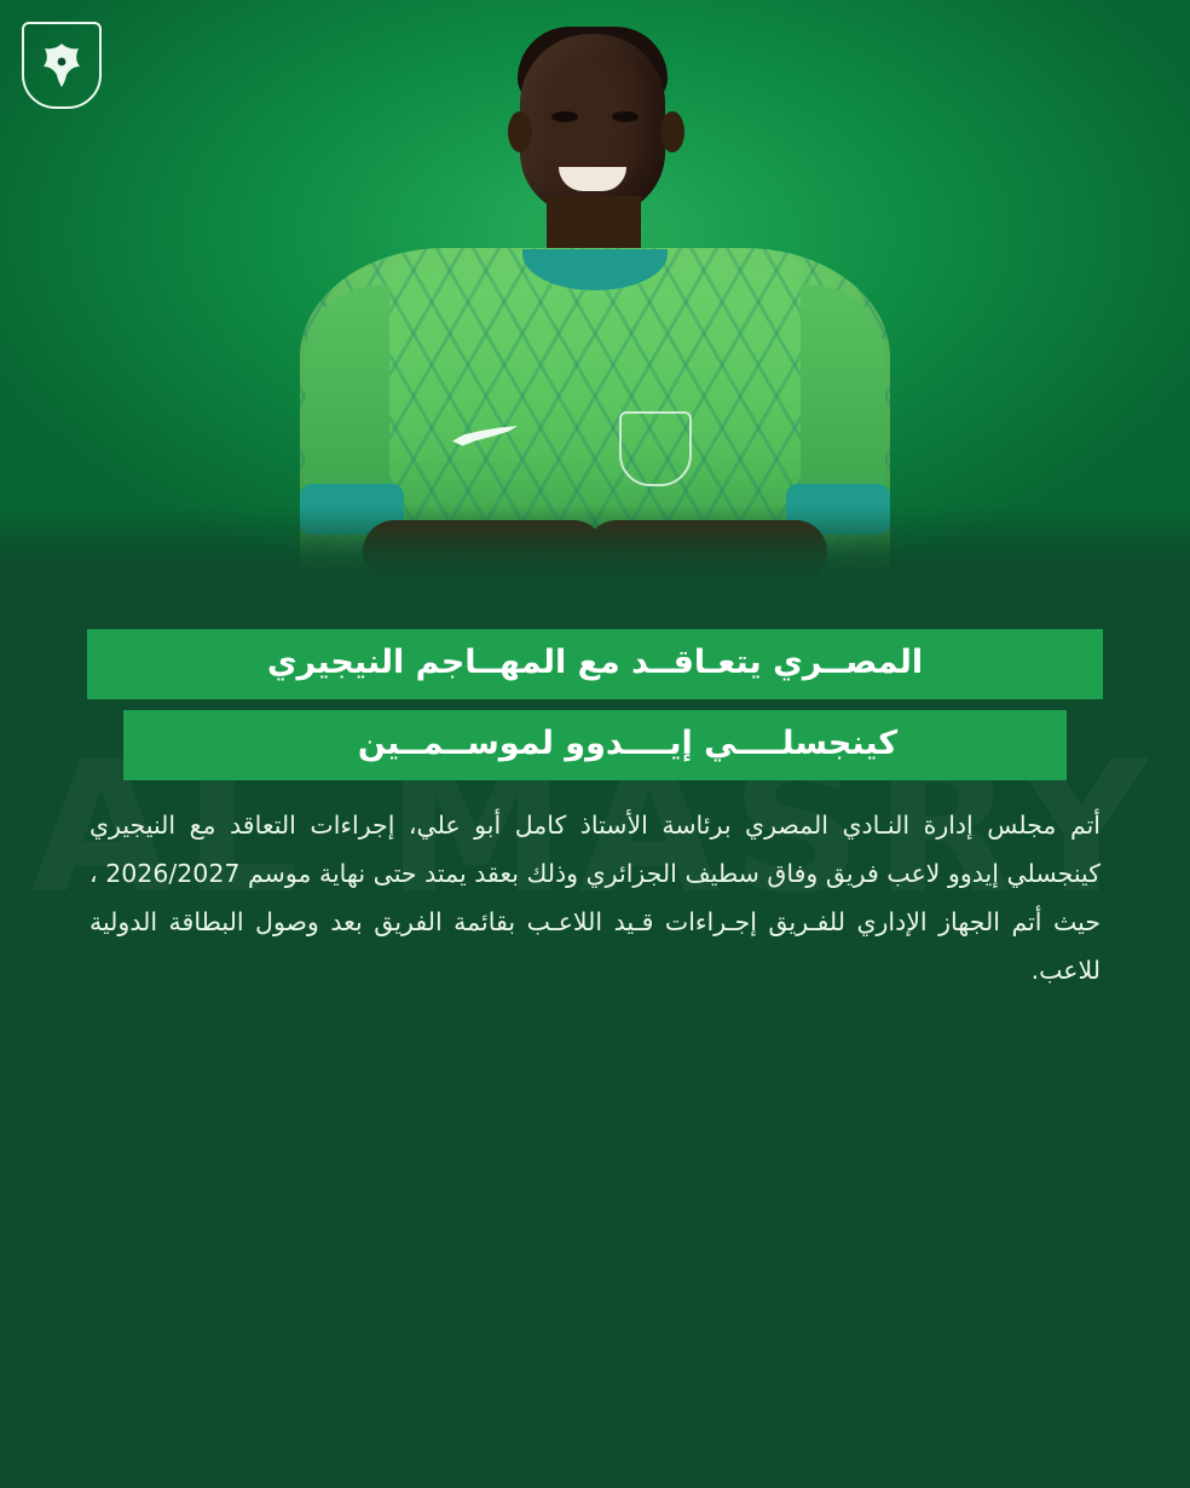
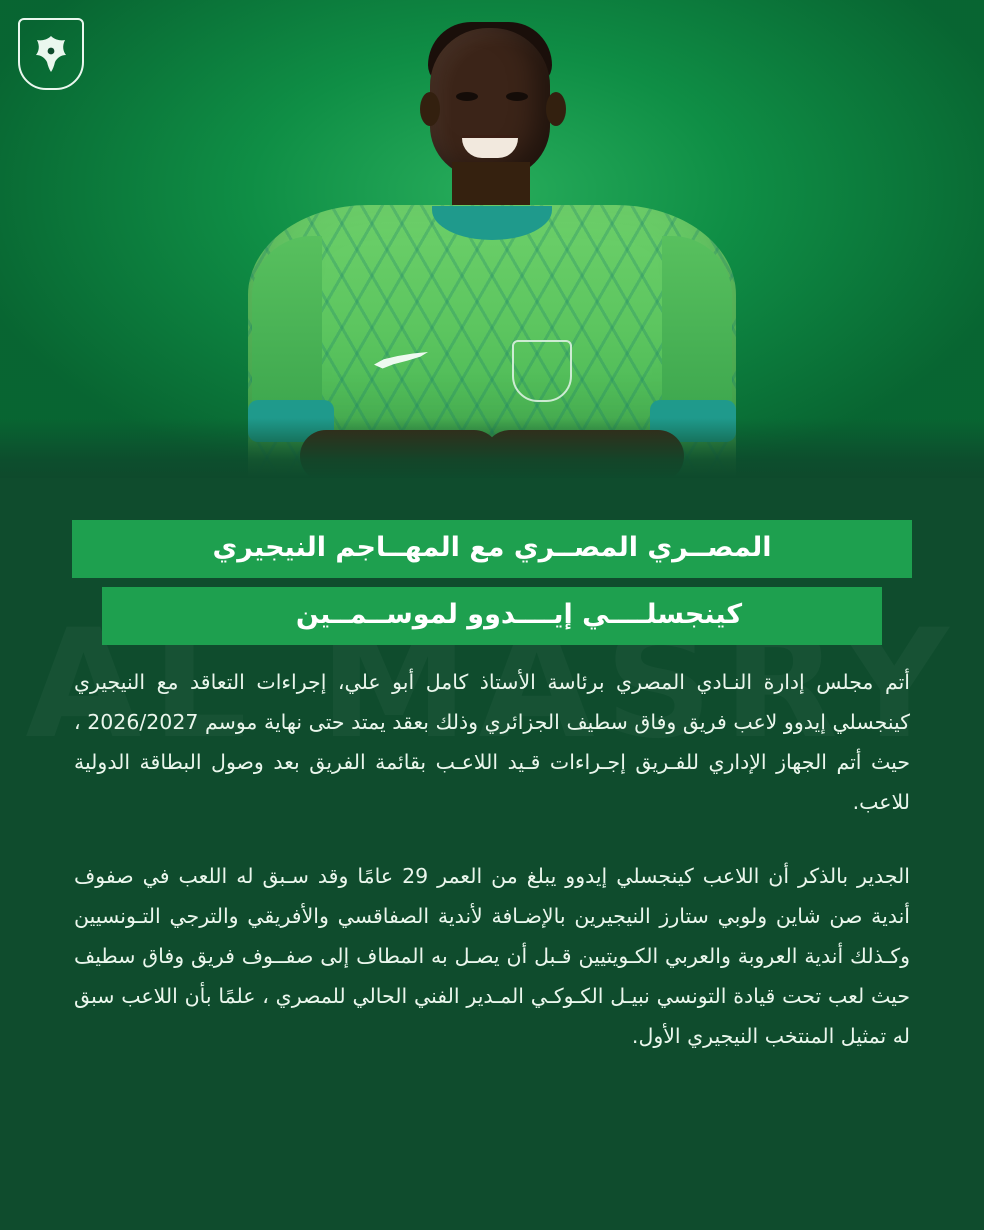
  AL MASRY
- المصــري يتعـاقــد مع المهــاجم النيجيري
+ المصــري المصــري مع المهــاجم النيجيري
  كينجسلــــي إيــــدوو لموســمــين
  أتم مجلس إدارة النـادي المصري برئاسة الأستاذ كامل أبو علي، إجراءات التعاقد مع النيجيري كينجسلي إيدوو لاعب فريق وفاق سطيف الجزائري وذلك بعقد يمتد حتى نهاية موسم 2026/2027 ، حيث أتم الجهاز الإداري للفـريق إجـراءات قـيد اللاعـب بقائمة الفريق بعد وصول البطاقة الدولية للاعب.
+ الجدير بالذكر أن اللاعب كينجسلي إيدوو يبلغ من العمر 29 عامًا وقد سـبق له اللعب في صفوف أندية صن شاين ولوبي ستارز النيجيرين بالإضـافة لأندية الصفاقسي والأفريقي والترجي التـونسيين وكـذلك أندية العروبة والعربي الكـويتيين قـبل أن يصـل به المطاف إلى صفــوف فريق وفاق سطيف حيث لعب تحت قيادة التونسي نبيـل الكـوكـي المـدير الفني الحالي للمصري ، علمًا بأن اللاعب سبق له تمثيل المنتخب النيجيري الأول.
